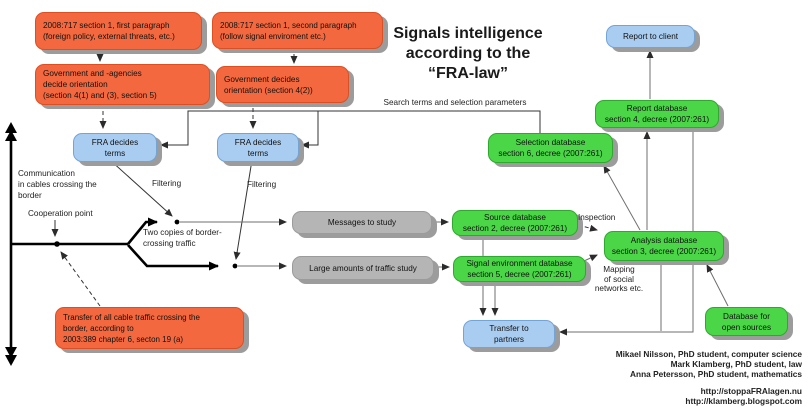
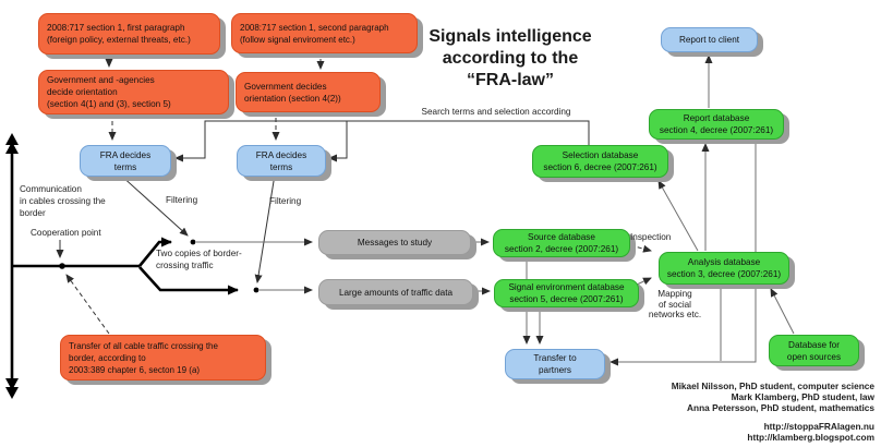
  Signals intelligence
  according to the
  “FRA-law”
  2008:717 section 1, first paragraph
  (foreign policy, external threats, etc.)
  2008:717 section 1, second paragraph
  (follow signal enviroment etc.)
  Government and -agencies
  decide orientation
  (section 4(1) and (3), section 5)
  Government decides
  orientation (section 4(2))
  Transfer of all cable traffic crossing the
  border, according to
  2003:389 chapter 6, secton 19 (a)
  FRA decides
  terms
  FRA decides
  terms
  Report to client
  Transfer to
  partners
  Messages to study
- Large amounts of traffic study
+ Large amounts of traffic data
  Selection database
  section 6, decree (2007:261)
  Report database
  section 4, decree (2007:261)
  Source database
  section 2, decree (2007:261)
  Signal environment database
  section 5, decree (2007:261)
  Analysis database
  section 3, decree (2007:261)
  Database for
  open sources
- Search terms and selection parameters
+ Search terms and selection according
  Filtering
  Filtering
  Communication
  in cables crossing the
  border
  Cooperation point
  Two copies of border-
  crossing traffic
  Inspection
  Mapping
  of social
  networks etc.
  Mikael Nilsson, PhD student, computer science
  Mark Klamberg, PhD student, law
  Anna Petersson, PhD student, mathematics
  http://stoppaFRAlagen.nu
  http://klamberg.blogspot.com
